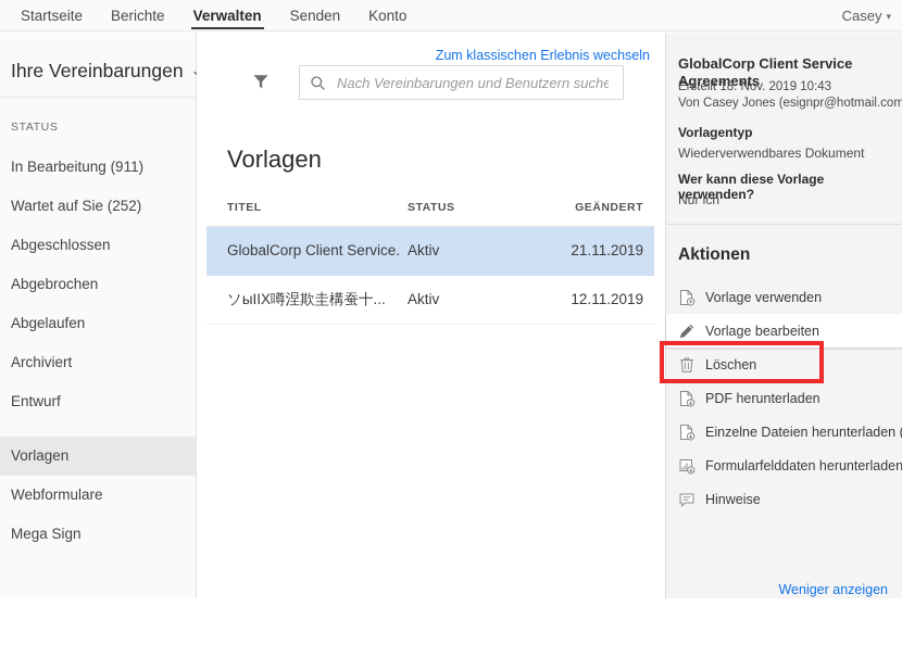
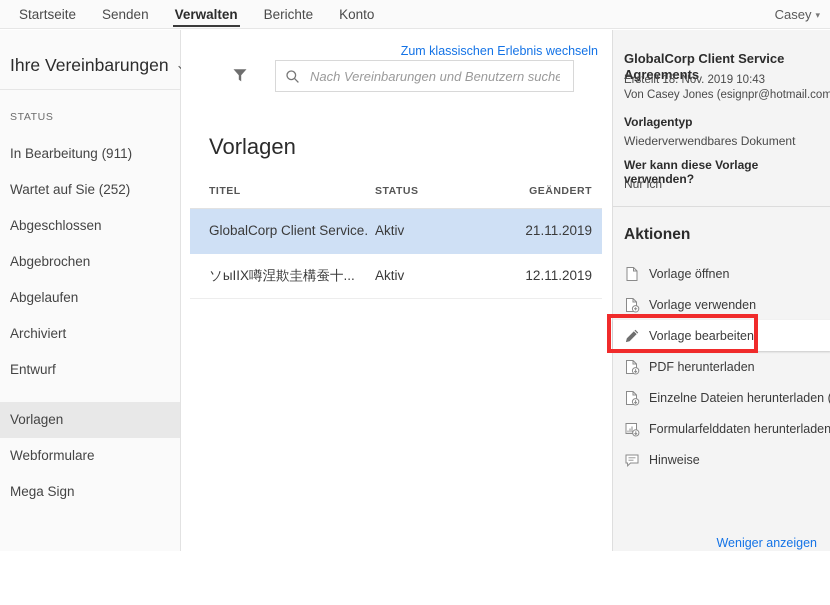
  Startseite
- Berichte
+ Senden
  Verwalten
- Senden
+ Berichte
  Konto
  Casey ▾
  Ihre Vereinbarungen
  STATUS
  In Bearbeitung (911)
  Wartet auf Sie (252)
  Abgeschlossen
  Abgebrochen
  Abgelaufen
  Archiviert
  Entwurf
  Vorlagen
  Webformulare
  Mega Sign
  Zum klassischen Erlebnis wechseln
  Nach Vereinbarungen und Benutzern suche
  Vorlagen
  TITEL
  STATUS
  GEÄNDERT
  GlobalCorp Client Service.
  Aktiv
  21.11.2019
  ソыIIX噂涅欺圭構蚕十...
  Aktiv
  12.11.2019
  GlobalCorp Client Service Agreements
  Erstellt 18. Nov. 2019 10:43
  Von Casey Jones (esignpr@hotmail.com
  Vorlagentyp
  Wiederverwendbares Dokument
  Wer kann diese Vorlage verwenden?
  Nur ich
  Aktionen
+ Vorlage öffnen
  Vorlage verwenden
  Vorlage bearbeiten
- Löschen
  PDF herunterladen
  Einzelne Dateien herunterladen
  Formularfelddaten herunterladen
  Hinweise
  Weniger anzeigen
